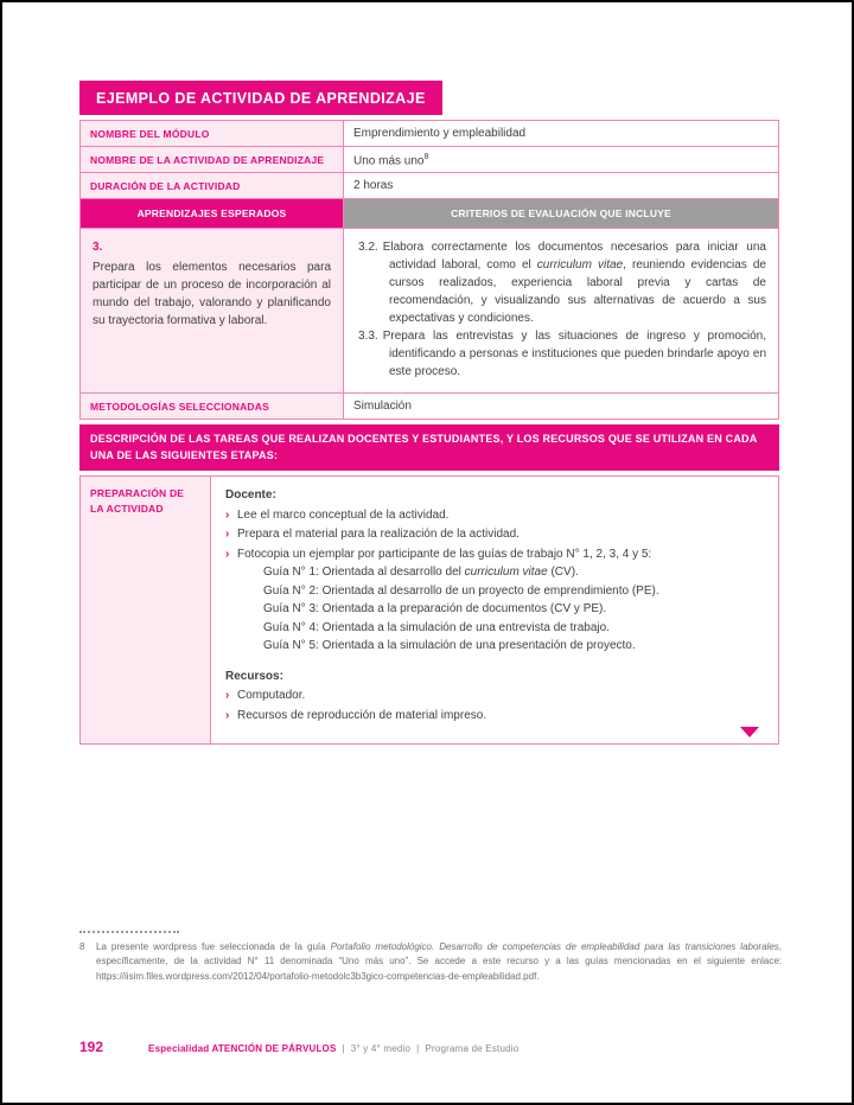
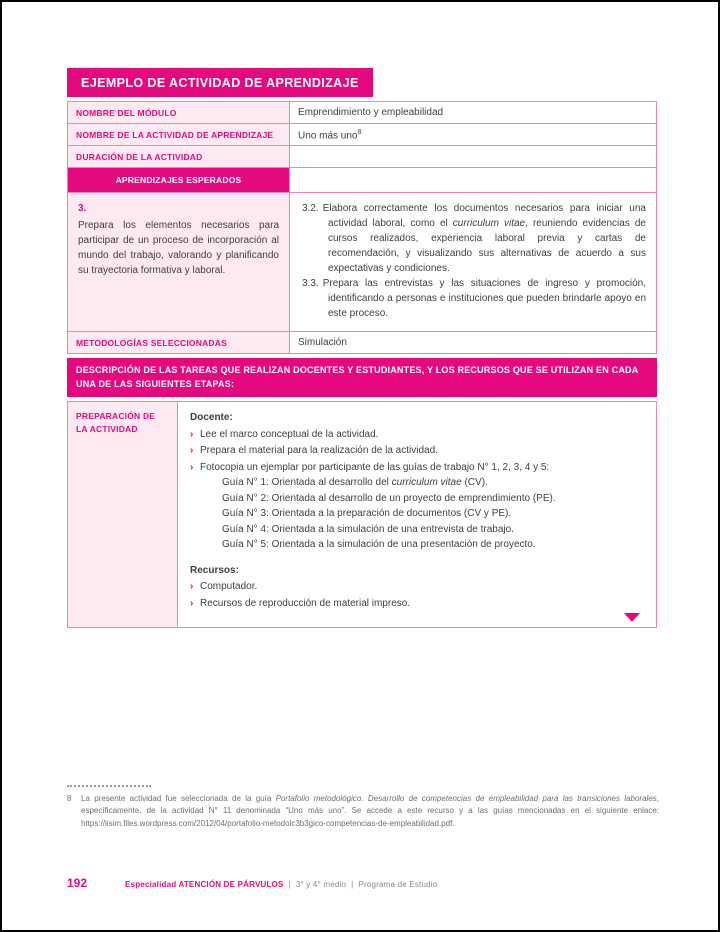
  EJEMPLO DE ACTIVIDAD DE APRENDIZAJE
  NOMBRE DEL MÓDULO
  Emprendimiento y empleabilidad
  NOMBRE DE LA ACTIVIDAD DE APRENDIZAJE
  Uno más uno
  DURACIÓN DE LA ACTIVIDAD
- 2 horas
  APRENDIZAJES ESPERADOS
- CRITERIOS DE EVALUACIÓN QUE INCLUYE
  3.
  Prepara los elementos necesarios para participar de un proceso de incorporación al mundo del trabajo, valorando y planificando su trayectoria formativa y laboral.
  3.2. Elabora correctamente los documentos necesarios para iniciar una actividad laboral, como el curriculum vitae, reuniendo evidencias de cursos realizados, experiencia laboral previa y cartas de recomendación, y visualizando sus alternativas de acuerdo a sus expectativas y condiciones.
  3.3. Prepara las entrevistas y las situaciones de ingreso y promoción, identificando a personas e instituciones que pueden brindarle apoyo en este proceso.
  METODOLOGÍAS SELECCIONADAS
  Simulación
  DESCRIPCIÓN DE LAS TAREAS QUE REALIZAN DOCENTES Y ESTUDIANTES, Y LOS RECURSOS QUE SE UTILIZAN EN CADA UNA DE LAS SIGUIENTES ETAPAS:
  PREPARACIÓN DE LA ACTIVIDAD
  Docente:
  ›
  Lee el marco conceptual de la actividad.
  ›
  Prepara el material para la realización de la actividad.
  ›
  Fotocopia un ejemplar por participante de las guías de trabajo N° 1, 2, 3, 4 y 5:
  Guía N° 1: Orientada al desarrollo del curriculum vitae (CV).
  Guía N° 2: Orientada al desarrollo de un proyecto de emprendimiento (PE).
  Guía N° 3: Orientada a la preparación de documentos (CV y PE).
  Guía N° 4: Orientada a la simulación de una entrevista de trabajo.
  Guía N° 5: Orientada a la simulación de una presentación de proyecto.
  Recursos:
  ›
  Computador.
  ›
  Recursos de reproducción de material impreso.
  8
- La presente wordpress fue seleccionada de la guía Portafolio metodológico. Desarrollo de competencias de empleabilidad para las transiciones laborales, específicamente, de la actividad N° 11 denominada “Uno más uno”. Se accede a este recurso y a las guías mencionadas en el siguiente enlace: https://iisim.files.wordpress.com/2012/04/portafolio-metodolc3b3gico-competencias-de-empleabilidad.pdf.
+ La presente actividad fue seleccionada de la guía Portafolio metodológico. Desarrollo de competencias de empleabilidad para las transiciones laborales, específicamente, de la actividad N° 11 denominada “Uno más uno”. Se accede a este recurso y a las guías mencionadas en el siguiente enlace: https://iisim.files.wordpress.com/2012/04/portafolio-metodolc3b3gico-competencias-de-empleabilidad.pdf.
  192
  Especialidad ATENCIÓN DE PÁRVULOS | 3° y 4° medio | Programa de Estudio
